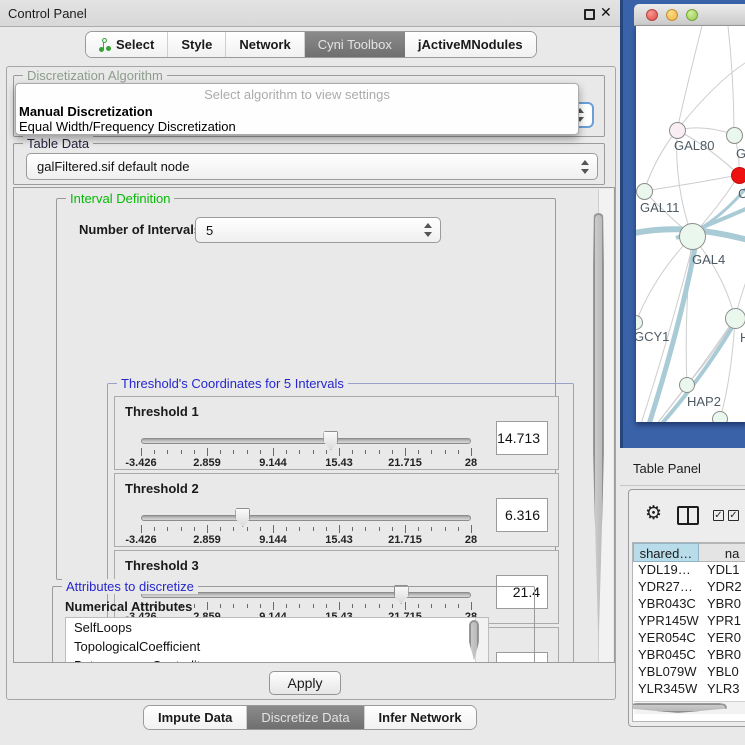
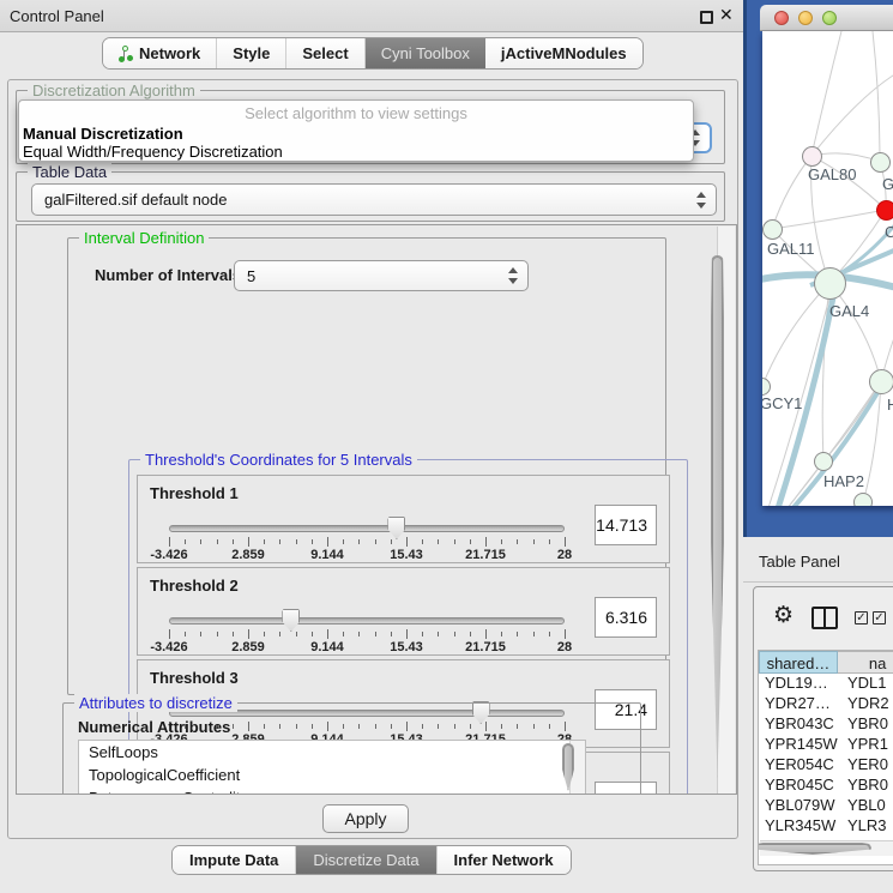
  Control Panel
  ✕
- Select
+ Network
  Style
- Network
+ Select
  Cyni Toolbox
  jActiveMNodules
  Discretization Algorithm
  Select algorithm to view settings
  Manual Discretization
  Equal Width/Frequency Discretization
  Table Data
  galFiltered.sif default node
  Interval Definition
  Number of Interval
  5
  Threshold's Coordinates for 5 Intervals
  Threshold 1
  -3.426
  2.859
  9.144
  15.43
  21.715
  28
  14.713
  Threshold 2
  -3.426
  2.859
  9.144
  15.43
  21.715
  28
  6.316
  Threshold 3
  21.4
  Attributes to discretize
  Numerical Attributes
  SelfLoops
  TopologicalCoefficient
  Apply
  Impute Data
  Discretize Data
  Infer Network
  GAL80
  C
  GAL11
  GAL4
  GCY1
  HAP2
  Table Panel
  ⚙
  ✓
  ✓
  shared…
  na
  YDL19…
  YDL1
  YDR27…
  YDR2
  YBR043C
  YBR0
  YPR145W
  YPR1
  YER054C
  YER0
  YBR045C
  YBR0
  YBL079W
  YBL0
  YLR345W
  YLR3
